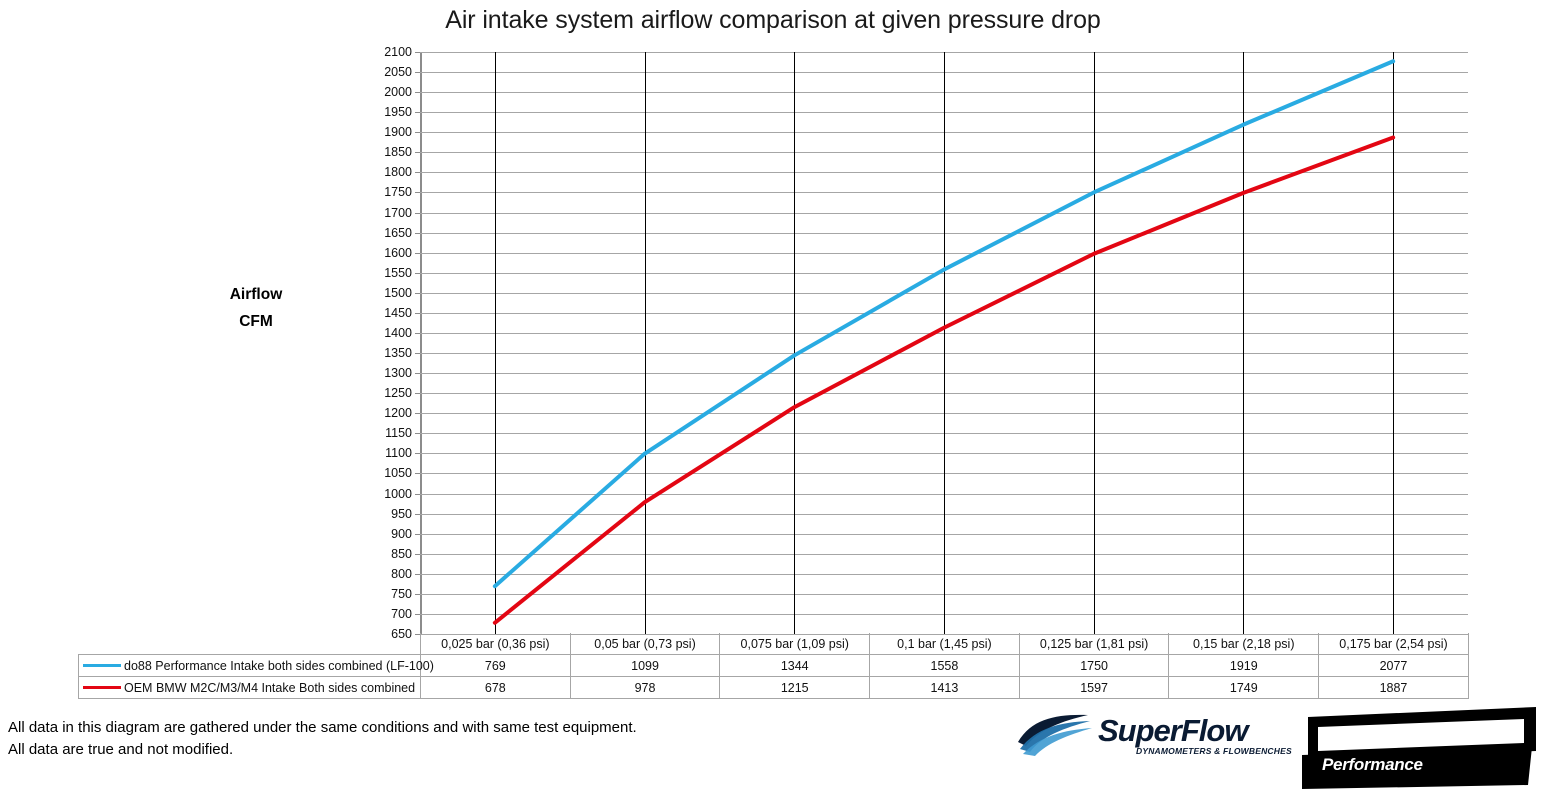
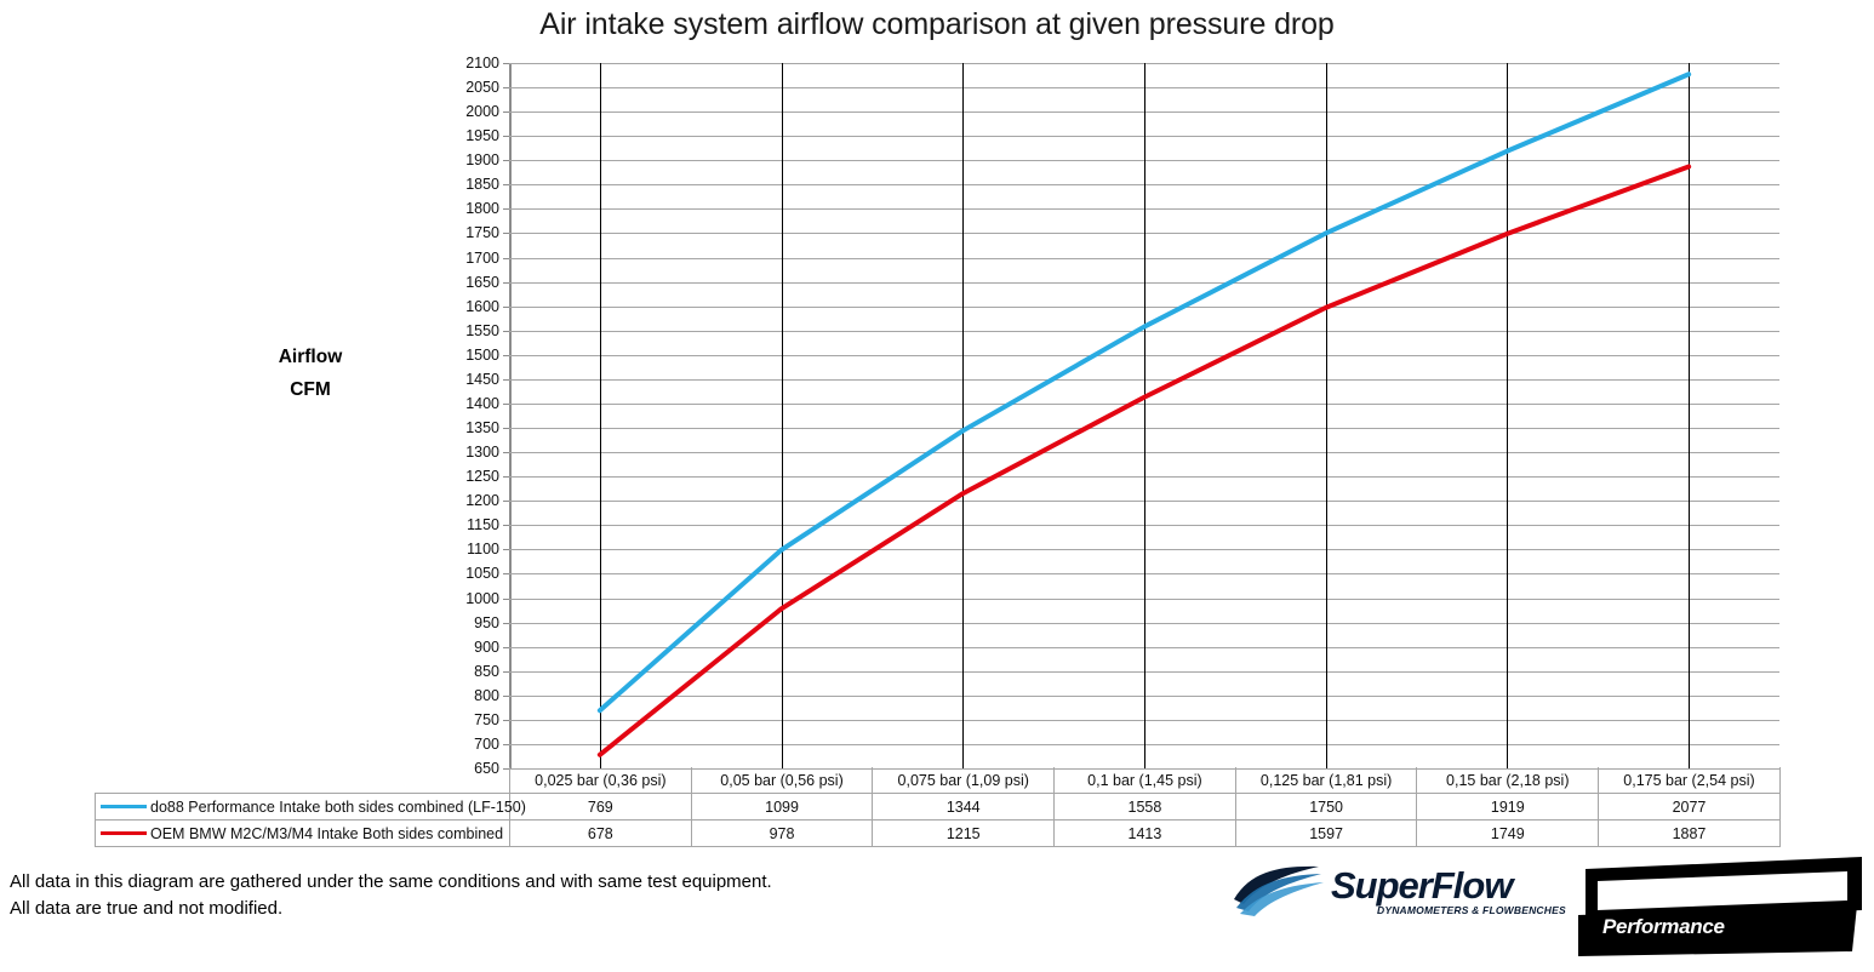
  Air intake system airflow comparison at given pressure drop
  Airflow
  CFM
  2100
  2050
  2000
  1950
  1900
  1850
  1800
  1750
  1700
  1650
  1600
  1550
  1500
  1450
  1400
  1350
  1300
  1250
  1200
  1150
  1100
  1050
  1000
  950
  900
  850
  800
  750
  700
  650
- 	0,025 bar (0,36 psi)	0,05 bar (0,73 psi)	0,075 bar (1,09 psi)	0,1 bar (1,45 psi)	0,125 bar (1,81 psi)	0,15 bar (2,18 psi)	0,175 bar (2,54 psi)
+ 	0,025 bar (0,36 psi)	0,05 bar (0,56 psi)	0,075 bar (1,09 psi)	0,1 bar (1,45 psi)	0,125 bar (1,81 psi)	0,15 bar (2,18 psi)	0,175 bar (2,54 psi)
- do88 Performance Intake both sides combined (LF-100)	769	1099	1344	1558	1750	1919	2077
+ do88 Performance Intake both sides combined (LF-150)	769	1099	1344	1558	1750	1919	2077
  OEM BMW M2C/M3/M4 Intake Both sides combined	678	978	1215	1413	1597	1749	1887
  All data in this diagram are gathered under the same conditions and with same test equipment.
  All data are true and not modified.
  SuperFlow
  DYNAMOMETERS & FLOWBENCHES
  Performance
